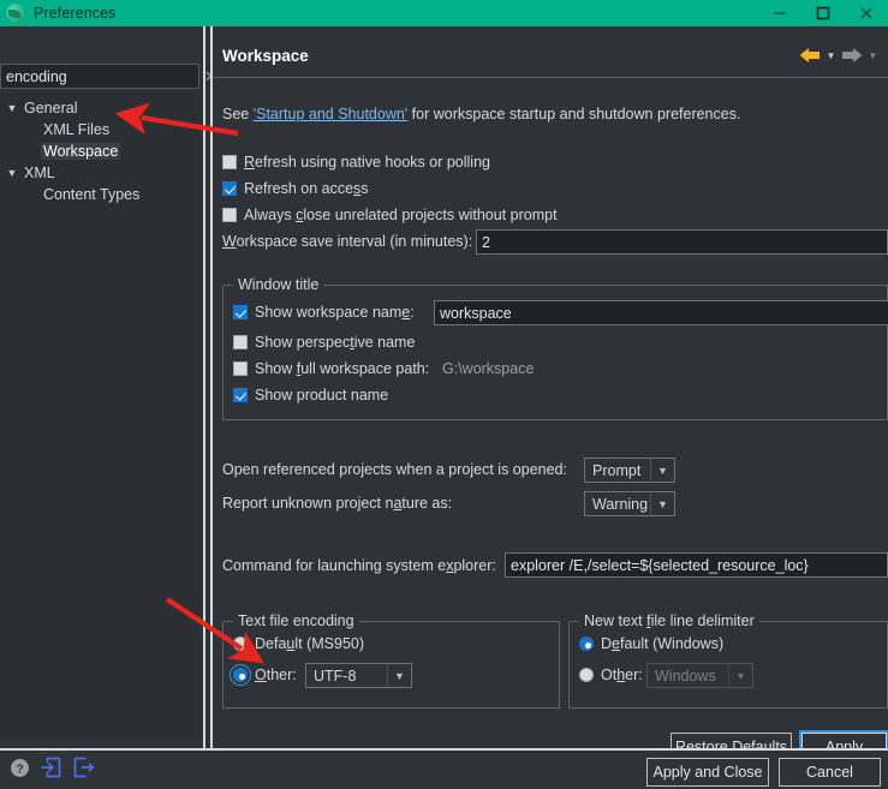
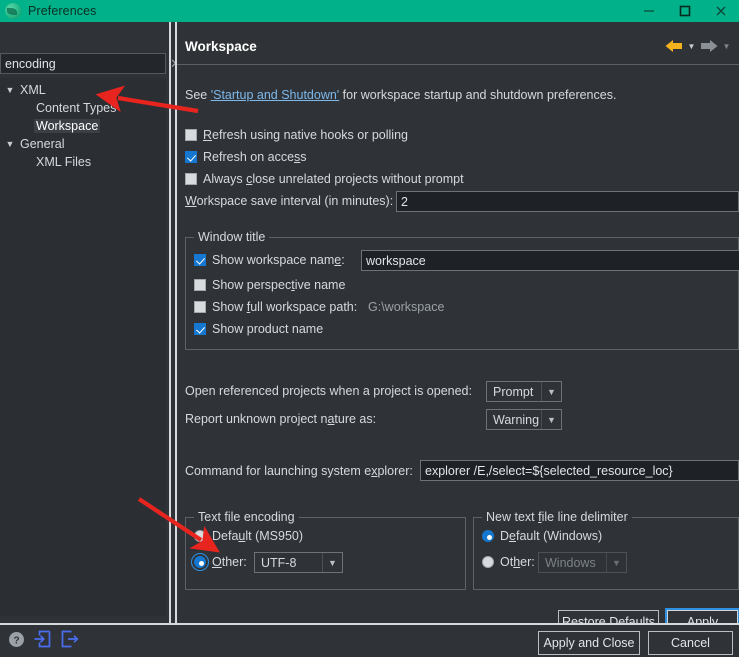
  Preferences
  encoding
  ▼
- General
+ XML
- XML Files
+ Content Types
  Workspace
  ▼
- XML
+ General
- Content Types
+ XML Files
  Workspace
  ▼
  ▼
  See 'Startup and Shutdown' for workspace startup and shutdown preferences.
  Refresh using native hooks or polling
  Refresh on access
  Always close unrelated projects without prompt
  Workspace save interval (in minutes):
  2
  Window title
  Show workspace name:
  workspace
  Show perspective name
  Show full workspace path:
  G:\workspace
  Show product name
  Open referenced projects when a project is opened:
  Prompt
  ▼
  Report unknown project nature as:
  Warning
  ▼
  Command for launching system explorer:
  explorer /E,/select=${selected_resource_loc}
  Text file encoding
  Default (MS950)
  Other:
  UTF-8
  ▼
  New text file line delimiter
  Default (Windows)
  Other:
  Windows
  ▼
  Restore Defaults
  Apply
  ?
  Apply and Close
  Cancel
